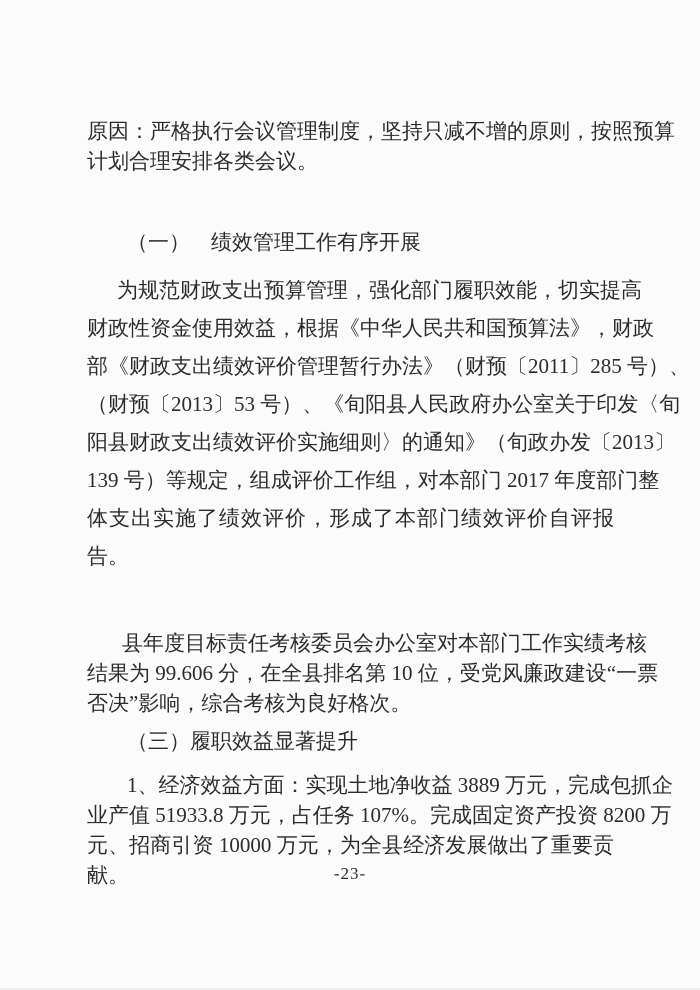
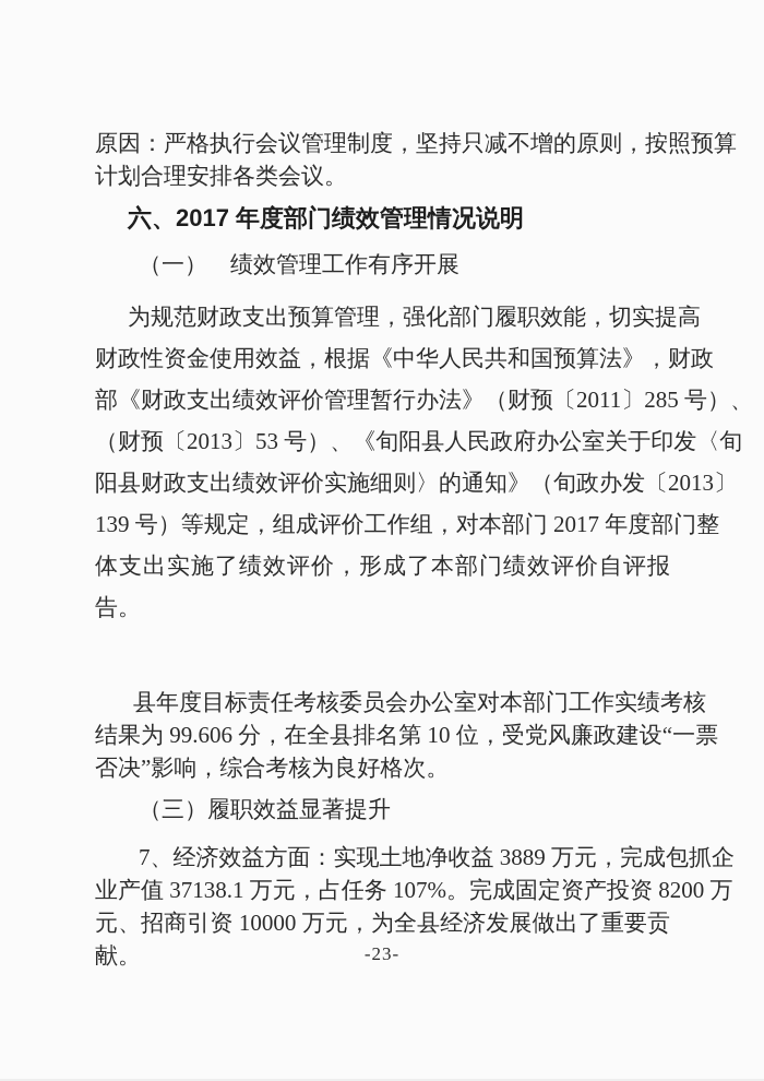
  原因：严格执行会议管理制度，坚持只减不增的原则，按照预算
  计划合理安排各类会议。
+ 六、2017 年度部门绩效管理情况说明
  （一） 绩效管理工作有序开展
  为规范财政支出预算管理，强化部门履职效能，切实提高
  财政性资金使用效益，根据《中华人民共和国预算法》，财政
  部《财政支出绩效评价管理暂行办法》（财预〔2011〕285 号）、
  （财预〔2013〕53 号）、《旬阳县人民政府办公室关于印发〈旬
  阳县财政支出绩效评价实施细则〉的通知》（旬政办发〔2013〕
  139 号）等规定，组成评价工作组，对本部门 2017 年度部门整
  体支出实施了绩效评价，形成了本部门绩效评价自评报告。
  县年度目标责任考核委员会办公室对本部门工作实绩考核
  结果为 99.606 分，在全县排名第 10 位，受党风廉政建设“一票
  否决”影响，综合考核为良好格次。
  （三）履职效益显著提升
- 1、经济效益方面：实现土地净收益 3889 万元，完成包抓企
+ 7、经济效益方面：实现土地净收益 3889 万元，完成包抓企
- 业产值 51933.8 万元，占任务 107%。完成固定资产投资 8200 万
+ 业产值 37138.1 万元，占任务 107%。完成固定资产投资 8200 万
  元、招商引资 10000 万元，为全县经济发展做出了重要贡献。
  -23-
